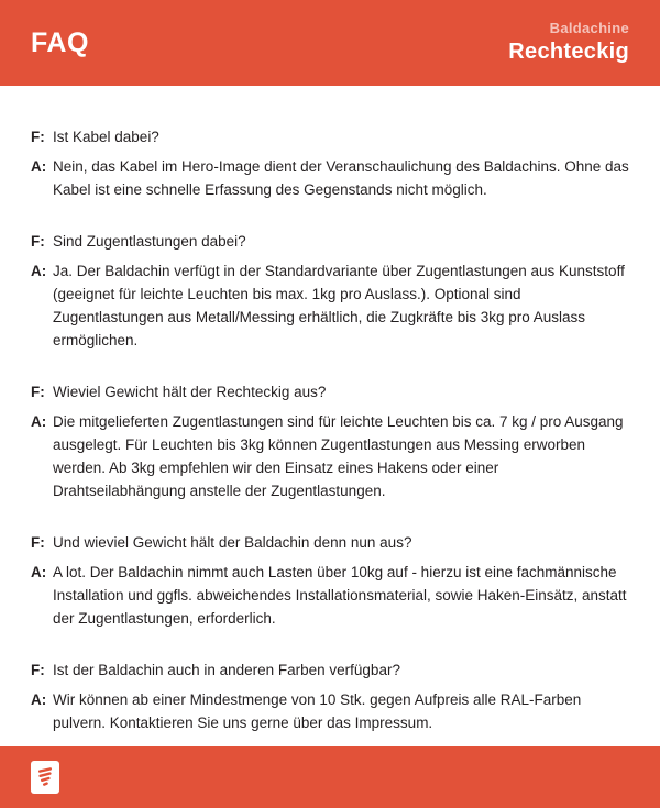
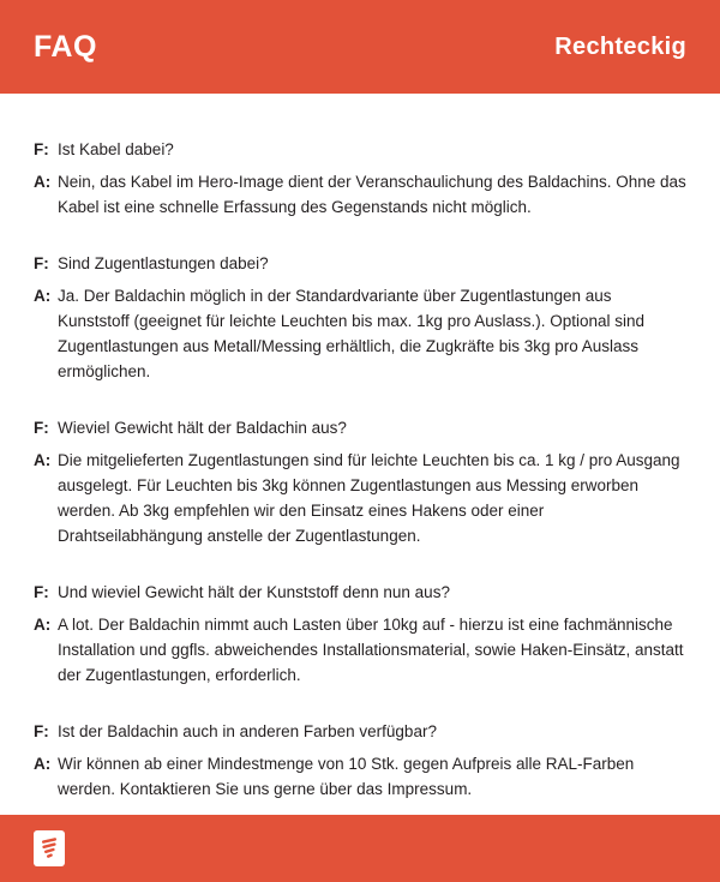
  FAQ
- Baldachine
  Rechteckig
  F:
  Ist Kabel dabei?
  A:
  Nein, das Kabel im Hero-Image dient der Veranschaulichung des Baldachins. Ohne das Kabel ist eine schnelle Erfassung des Gegenstands nicht möglich.
  F:
  Sind Zugentlastungen dabei?
  A:
- Ja. Der Baldachin verfügt in der Standardvariante über Zugentlastungen aus Kunststoff (geeignet für leichte Leuchten bis max. 1kg pro Auslass.). Optional sind Zugentlastungen aus Metall/Messing erhältlich, die Zugkräfte bis 3kg pro Auslass ermöglichen.
+ Ja. Der Baldachin möglich in der Standardvariante über Zugentlastungen aus Kunststoff (geeignet für leichte Leuchten bis max. 1kg pro Auslass.). Optional sind Zugentlastungen aus Metall/Messing erhältlich, die Zugkräfte bis 3kg pro Auslass ermöglichen.
  F:
- Wieviel Gewicht hält der Rechteckig aus?
+ Wieviel Gewicht hält der Baldachin aus?
  A:
- Die mitgelieferten Zugentlastungen sind für leichte Leuchten bis ca. 7 kg / pro Ausgang ausgelegt. Für Leuchten bis 3kg können Zugentlastungen aus Messing erworben werden. Ab 3kg empfehlen wir den Einsatz eines Hakens oder einer Drahtseilabhängung anstelle der Zugentlastungen.
+ Die mitgelieferten Zugentlastungen sind für leichte Leuchten bis ca. 1 kg / pro Ausgang ausgelegt. Für Leuchten bis 3kg können Zugentlastungen aus Messing erworben werden. Ab 3kg empfehlen wir den Einsatz eines Hakens oder einer Drahtseilabhängung anstelle der Zugentlastungen.
  F:
- Und wieviel Gewicht hält der Baldachin denn nun aus?
+ Und wieviel Gewicht hält der Kunststoff denn nun aus?
  A:
  A lot. Der Baldachin nimmt auch Lasten über 10kg auf - hierzu ist eine fachmännische Installation und ggfls. abweichendes Installationsmaterial, sowie Haken-Einsätz, anstatt der Zugentlastungen, erforderlich.
  F:
  Ist der Baldachin auch in anderen Farben verfügbar?
  A:
- Wir können ab einer Mindestmenge von 10 Stk. gegen Aufpreis alle RAL-Farben pulvern. Kontaktieren Sie uns gerne über das Impressum.
+ Wir können ab einer Mindestmenge von 10 Stk. gegen Aufpreis alle RAL-Farben werden. Kontaktieren Sie uns gerne über das Impressum.
